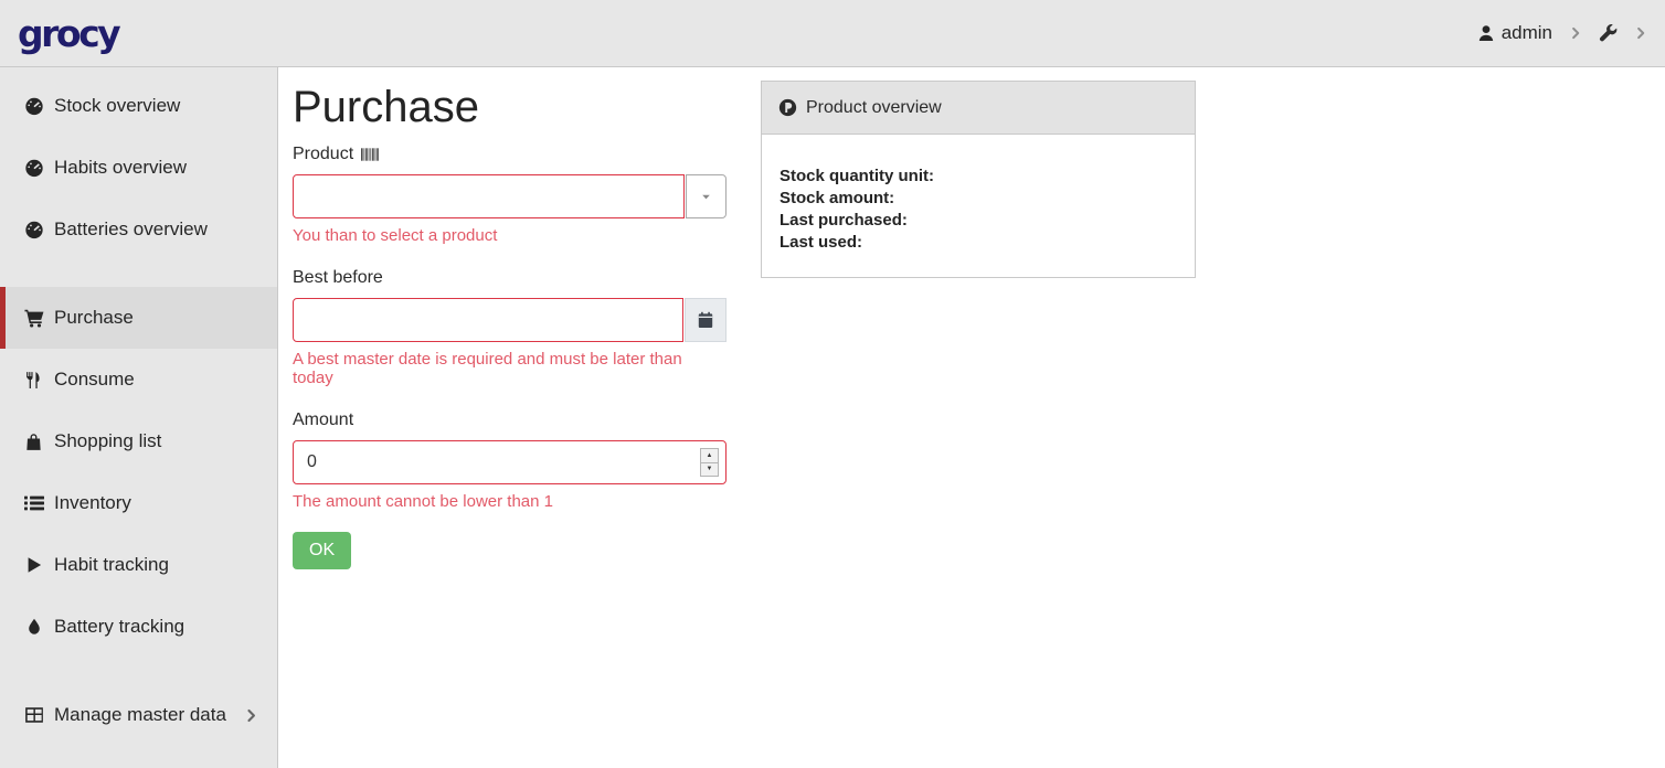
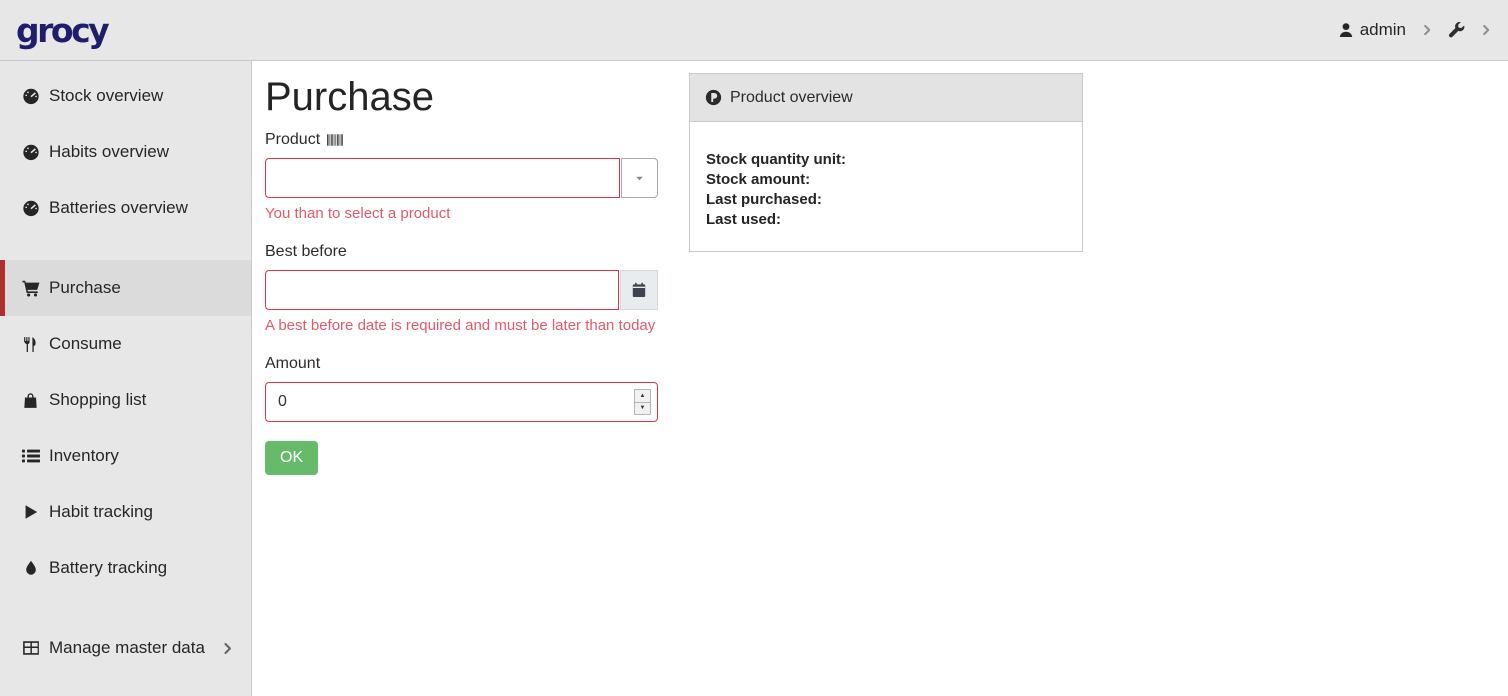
  grocy
  admin
  Stock overview
  Habits overview
  Batteries overview
  Purchase
  Consume
  Shopping list
  Inventory
  Habit tracking
  Battery tracking
  Manage master data
  Purchase
  Product
  You than to select a product
  Best before
- A best master date is required and must be later than today
+ A best before date is required and must be later than today
  Amount
  0
- The amount cannot be lower than 1
  OK
  Product overview
  Stock quantity unit:
  Stock amount:
  Last purchased:
  Last used:
